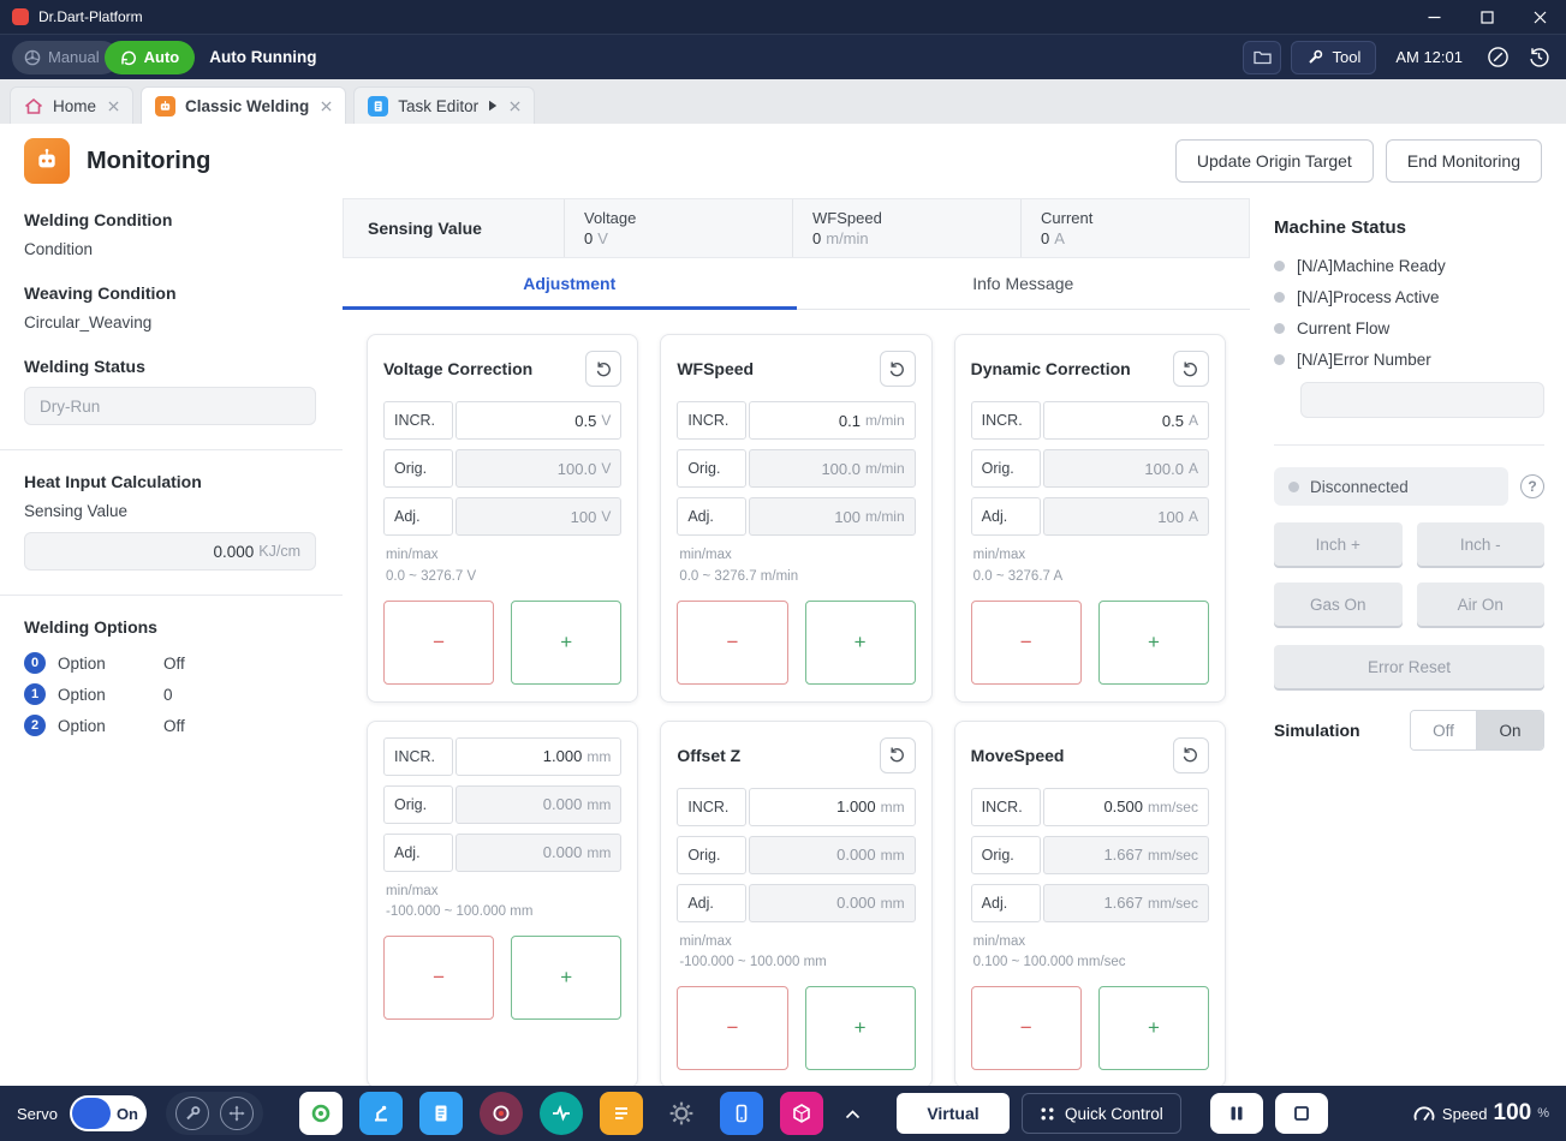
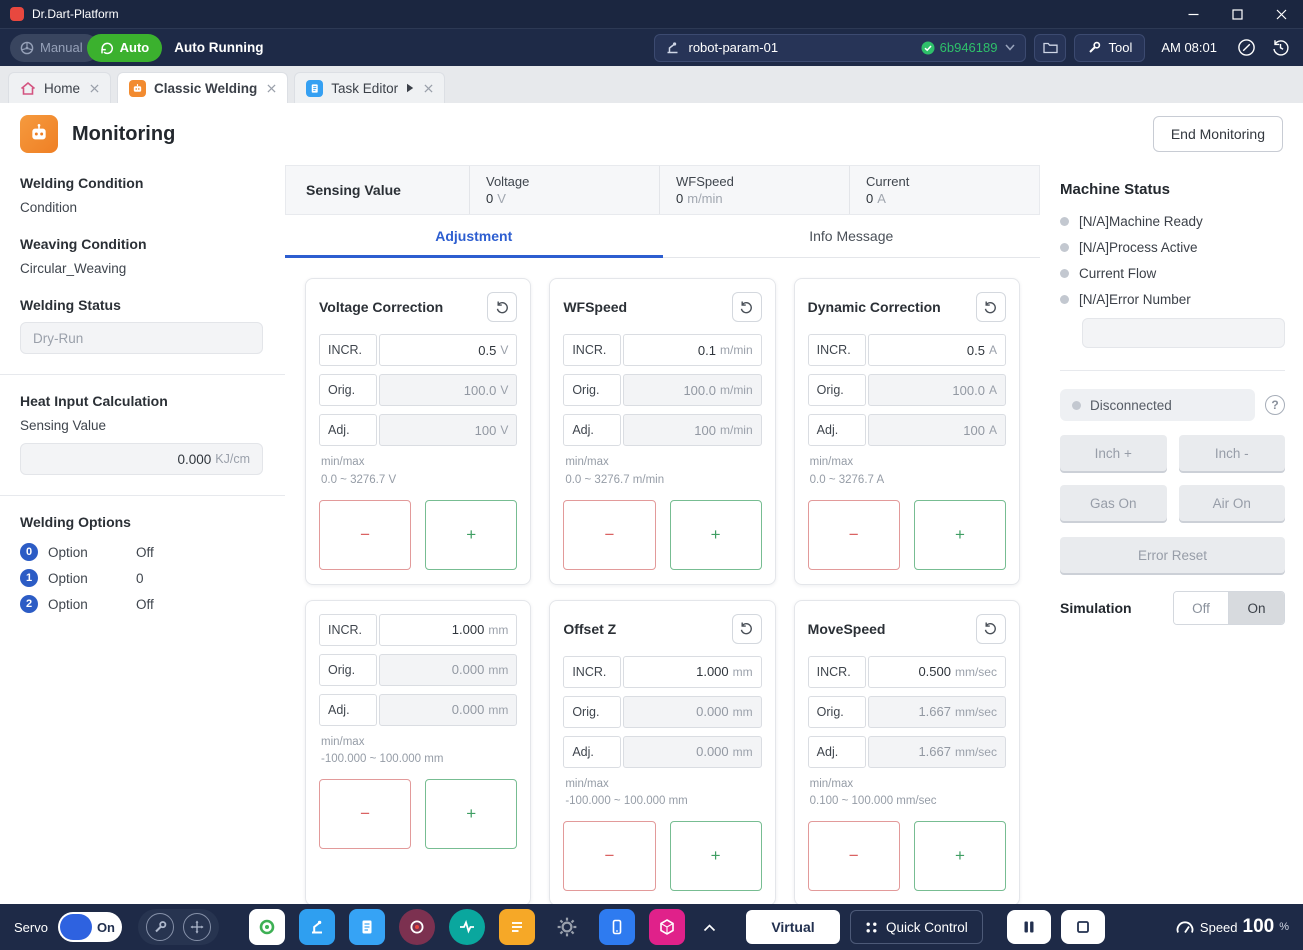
  Dr.Dart-Platform
  Manual
  Auto
  Auto Running
+ robot-param-01
+ 6b946189
  Tool
- AM 12:01
+ AM 08:01
  Home
  Classic Welding
  Task Editor
  Monitoring
- Update Origin Target
  End Monitoring
  Welding Condition
  Condition
  Weaving Condition
  Circular_Weaving
  Welding Status
  Dry-Run
  Heat Input Calculation
  Sensing Value
  0.000
  KJ/cm
  Welding Options
  0
  Option
  Off
  1
  Option
  0
  2
  Option
  Off
  Sensing Value
  Voltage
  0 V
  WFSpeed
  0 m/min
  Current
  0 A
  Adjustment
  Info Message
  Voltage Correction
  INCR.
  0.5
  V
  Orig.
  100.0
  V
  Adj.
  100
  V
  min/max
  0.0 ~ 3276.7 V
  −
  +
  WFSpeed
  INCR.
  0.1
  m/min
  Orig.
  100.0
  m/min
  Adj.
  100
  m/min
  min/max
  0.0 ~ 3276.7 m/min
  −
  +
  Dynamic Correction
  INCR.
  0.5
  A
  Orig.
  100.0
  A
  Adj.
  100
  A
  min/max
  0.0 ~ 3276.7 A
  −
  +
  INCR.
  1.000
  mm
  Orig.
  0.000
  mm
  Adj.
  0.000
  mm
  min/max
  -100.000 ~ 100.000 mm
  −
  +
  Offset Z
  INCR.
  1.000
  mm
  Orig.
  0.000
  mm
  Adj.
  0.000
  mm
  min/max
  -100.000 ~ 100.000 mm
  −
  +
  MoveSpeed
  INCR.
  0.500
  mm/sec
  Orig.
  1.667
  mm/sec
  Adj.
  1.667
  mm/sec
  min/max
  0.100 ~ 100.000 mm/sec
  −
  +
  Machine Status
  [N/A]Machine Ready
  [N/A]Process Active
  Current Flow
  [N/A]Error Number
  Disconnected
  ?
  Inch +
  Inch -
  Gas On
  Air On
  Error Reset
  Simulation
  Off
  On
  Servo
  On
  Virtual
  Quick Control
  Speed
  100
  %
